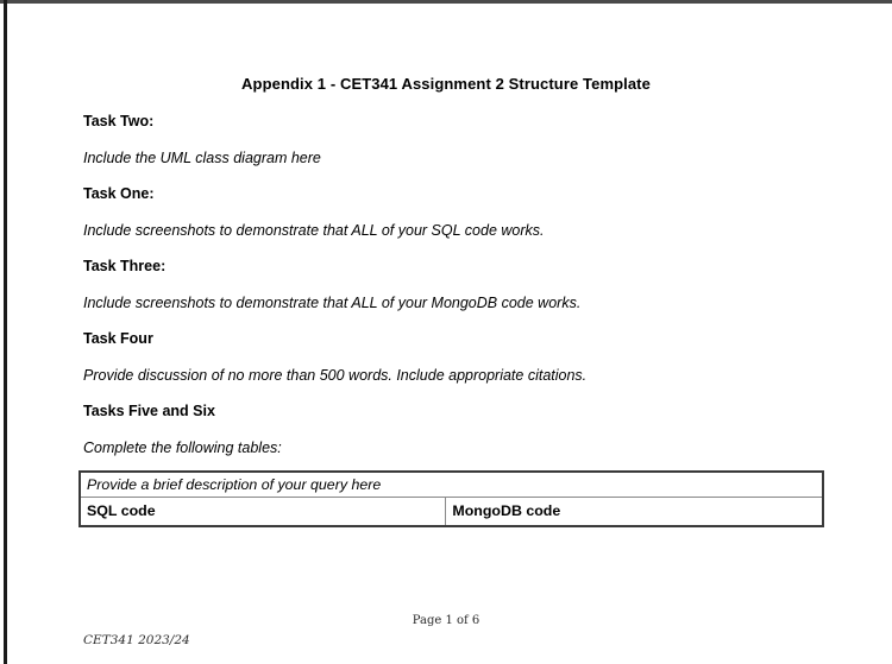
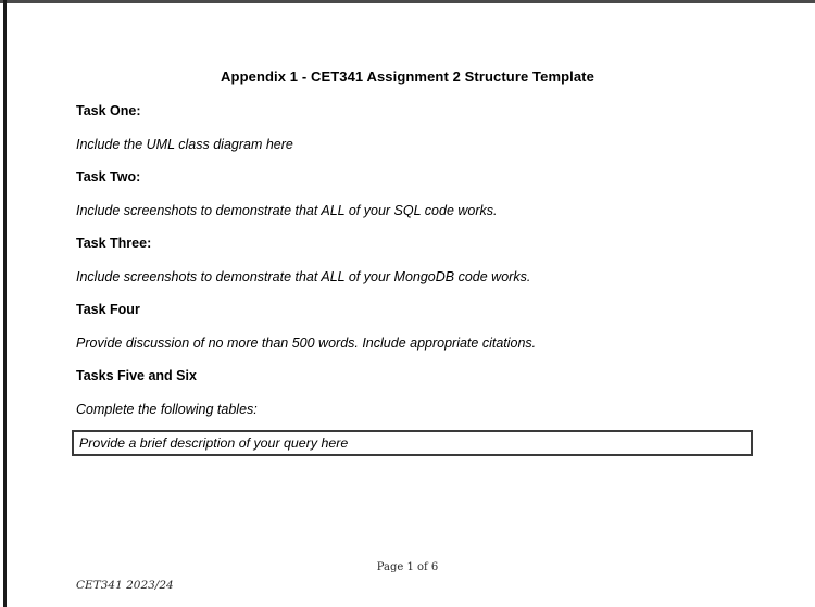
  Appendix 1 - CET341 Assignment 2 Structure Template
- Task Two:
+ Task One:
  Include the UML class diagram here
- Task One:
+ Task Two:
  Include screenshots to demonstrate that ALL of your SQL code works.
  Task Three:
  Include screenshots to demonstrate that ALL of your MongoDB code works.
  Task Four
  Provide discussion of no more than 500 words. Include appropriate citations.
  Tasks Five and Six
  Complete the following tables:
  Provide a brief description of your query here
- SQL code	MongoDB code
  Page 1 of 6
  CET341 2023/24
